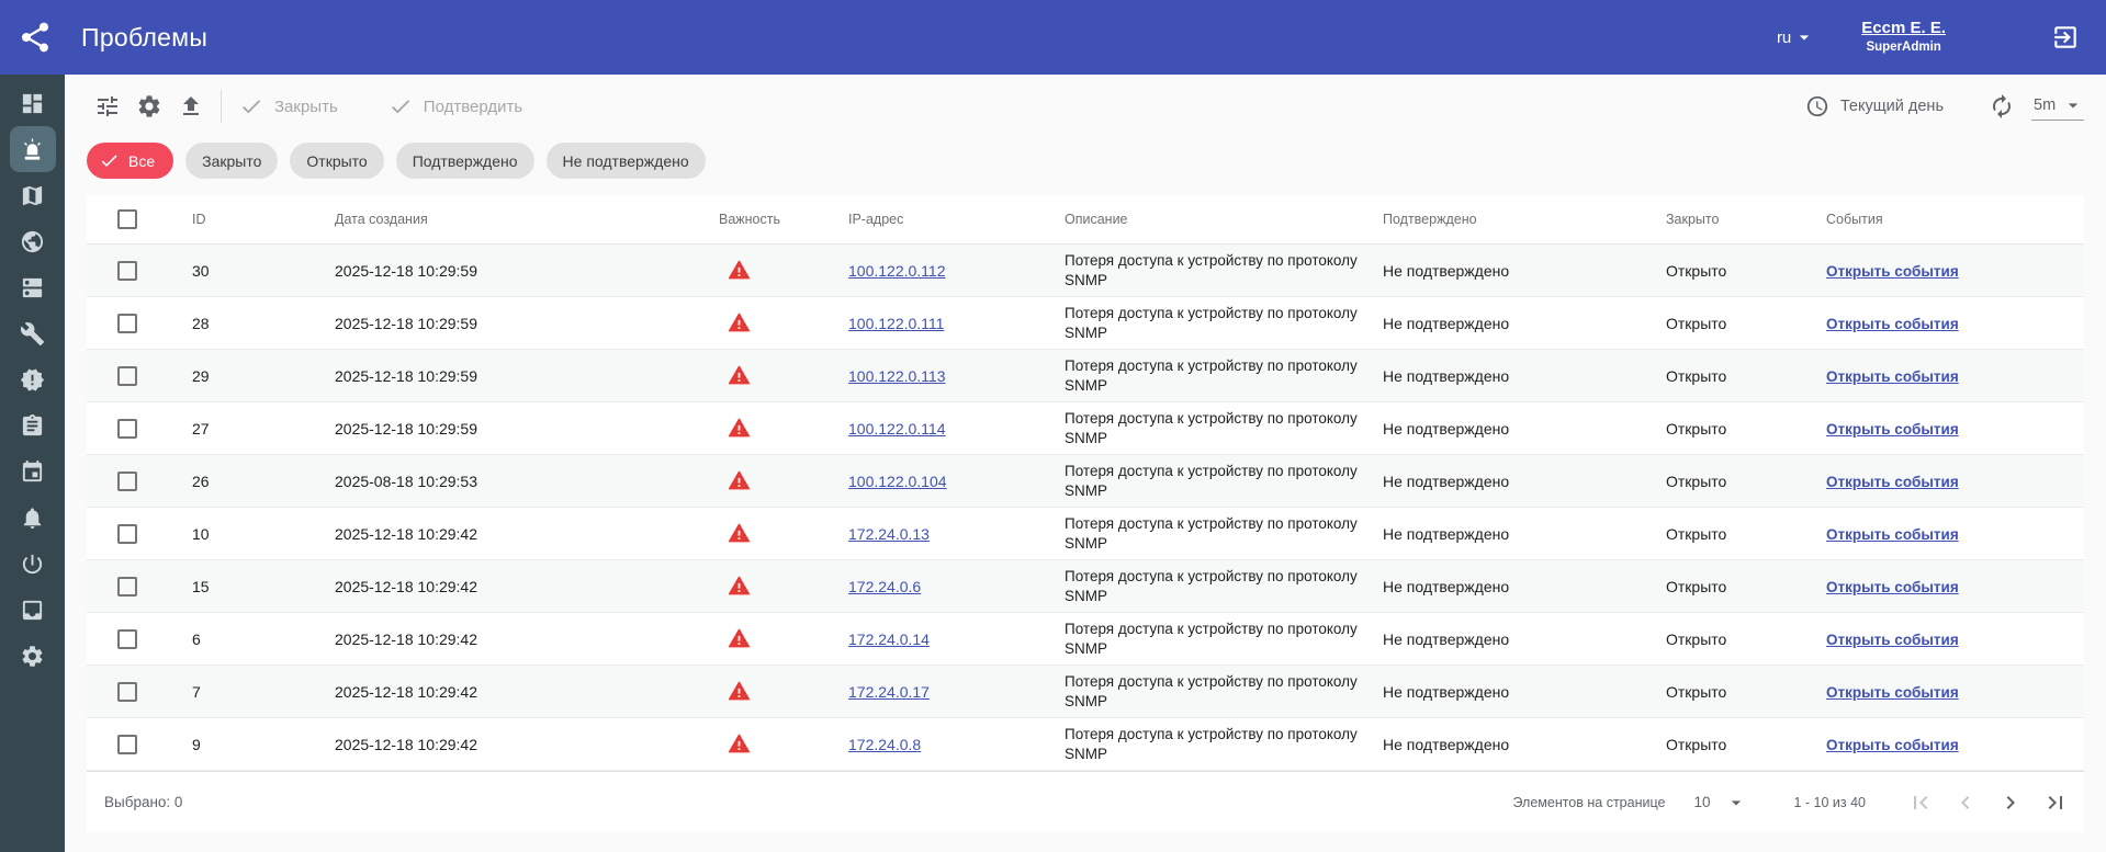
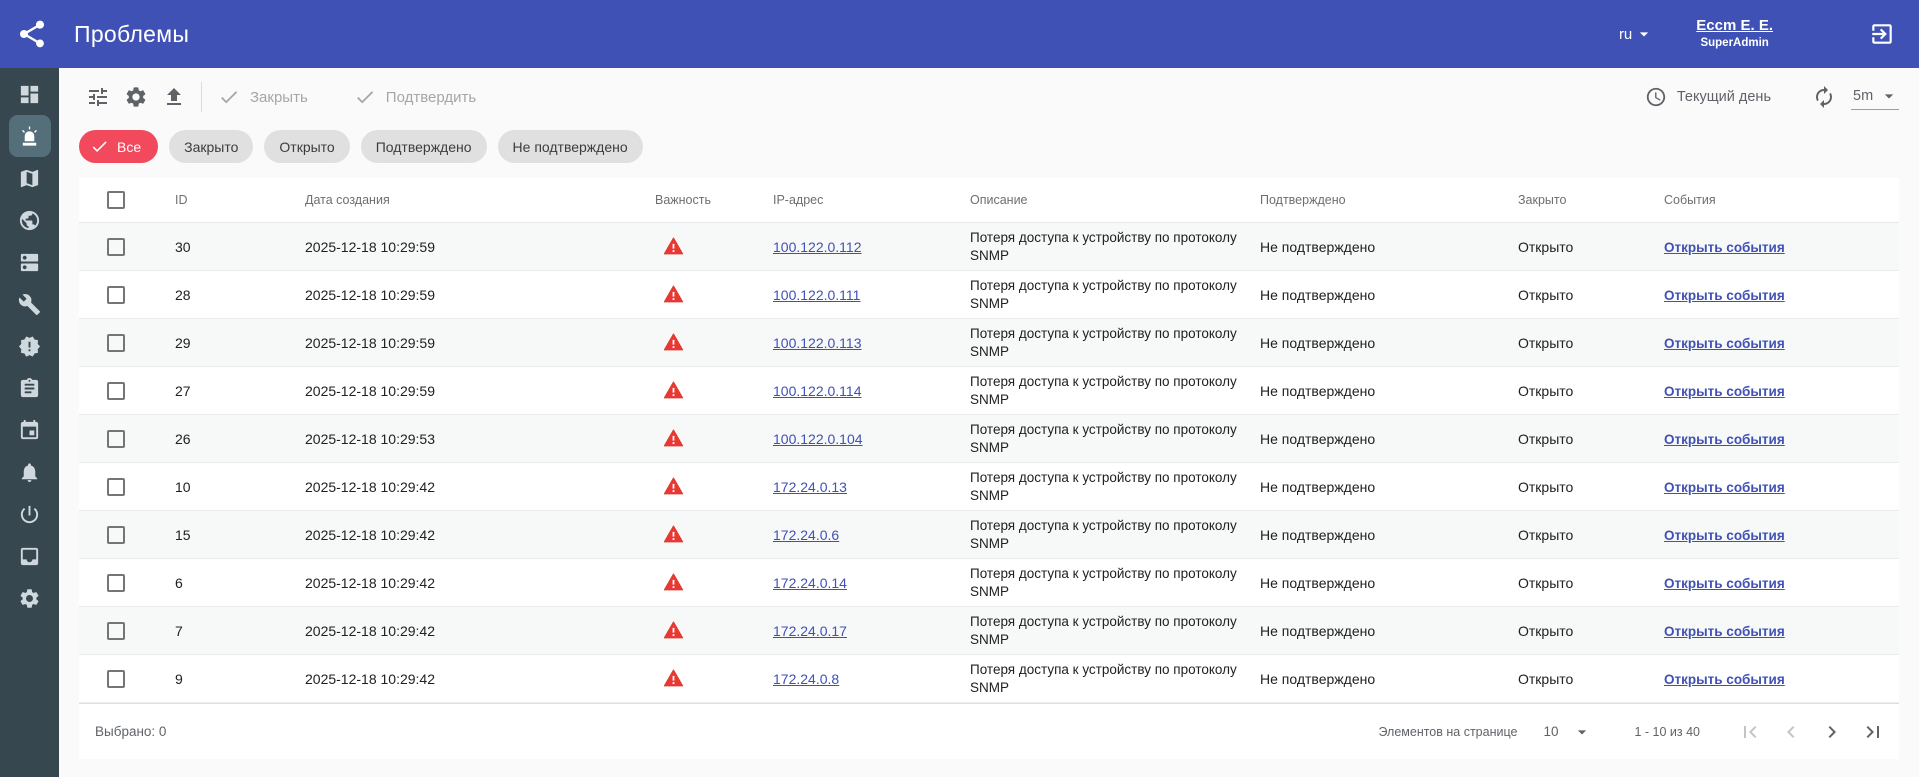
  Проблемы
  ru
  Eccm E. E.
  SuperAdmin
  Закрыть
  Подтвердить
  Текущий день
  5m
  Все
  Закрыто
  Открыто
  Подтверждено
  Не подтверждено
  	ID	Дата создания	Важность	IP-адрес	Описание	Подтверждено	Закрыто	События
  	30	2025-12-18 10:29:59		100.122.0.112	Потеря доступа к устройству по протоколу SNMP	Не подтверждено	Открыто	Открыть события
  	28	2025-12-18 10:29:59		100.122.0.111	Потеря доступа к устройству по протоколу SNMP	Не подтверждено	Открыто	Открыть события
  	29	2025-12-18 10:29:59		100.122.0.113	Потеря доступа к устройству по протоколу SNMP	Не подтверждено	Открыто	Открыть события
  	27	2025-12-18 10:29:59		100.122.0.114	Потеря доступа к устройству по протоколу SNMP	Не подтверждено	Открыто	Открыть события
- 	26	2025-08-18 10:29:53		100.122.0.104	Потеря доступа к устройству по протоколу SNMP	Не подтверждено	Открыто	Открыть события
+ 	26	2025-12-18 10:29:53		100.122.0.104	Потеря доступа к устройству по протоколу SNMP	Не подтверждено	Открыто	Открыть события
  	10	2025-12-18 10:29:42		172.24.0.13	Потеря доступа к устройству по протоколу SNMP	Не подтверждено	Открыто	Открыть события
  	15	2025-12-18 10:29:42		172.24.0.6	Потеря доступа к устройству по протоколу SNMP	Не подтверждено	Открыто	Открыть события
  	6	2025-12-18 10:29:42		172.24.0.14	Потеря доступа к устройству по протоколу SNMP	Не подтверждено	Открыто	Открыть события
  	7	2025-12-18 10:29:42		172.24.0.17	Потеря доступа к устройству по протоколу SNMP	Не подтверждено	Открыто	Открыть события
  	9	2025-12-18 10:29:42		172.24.0.8	Потеря доступа к устройству по протоколу SNMP	Не подтверждено	Открыто	Открыть события
  Выбрано: 0
  Элементов на странице
  10
  1 - 10 из 40
